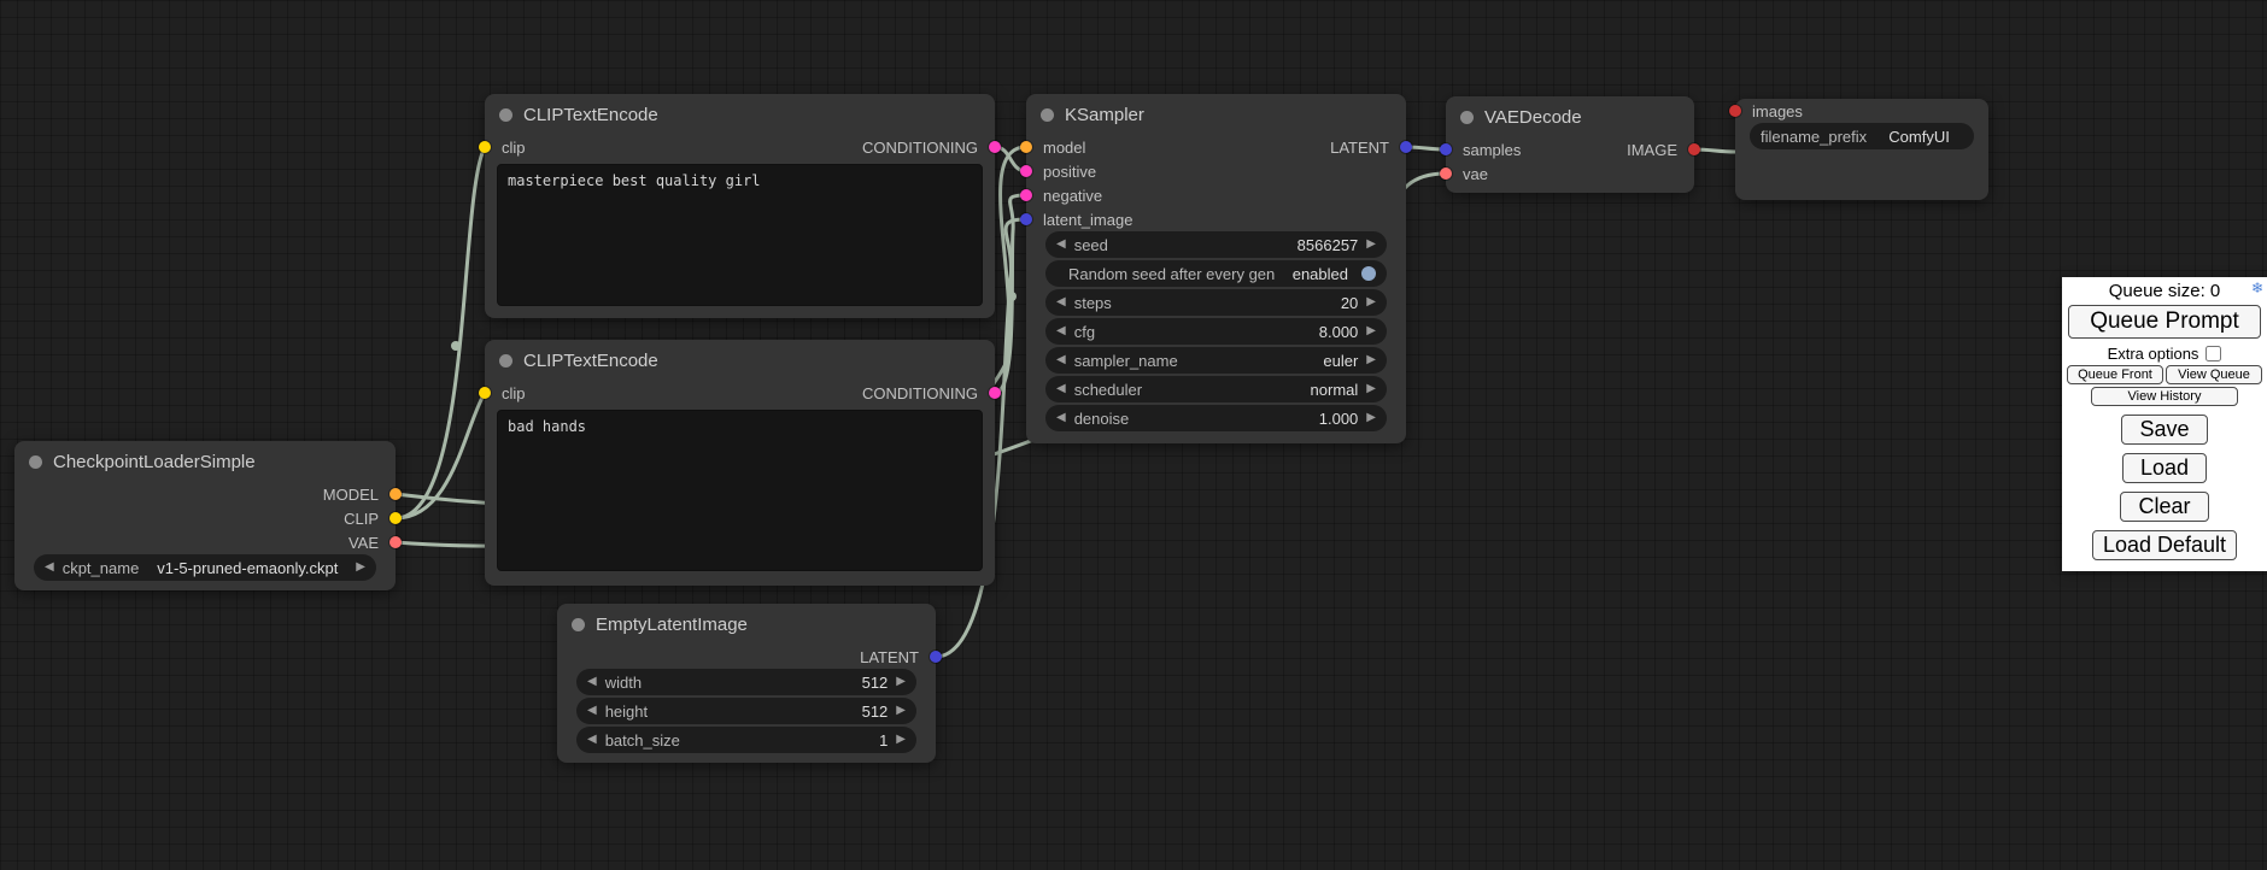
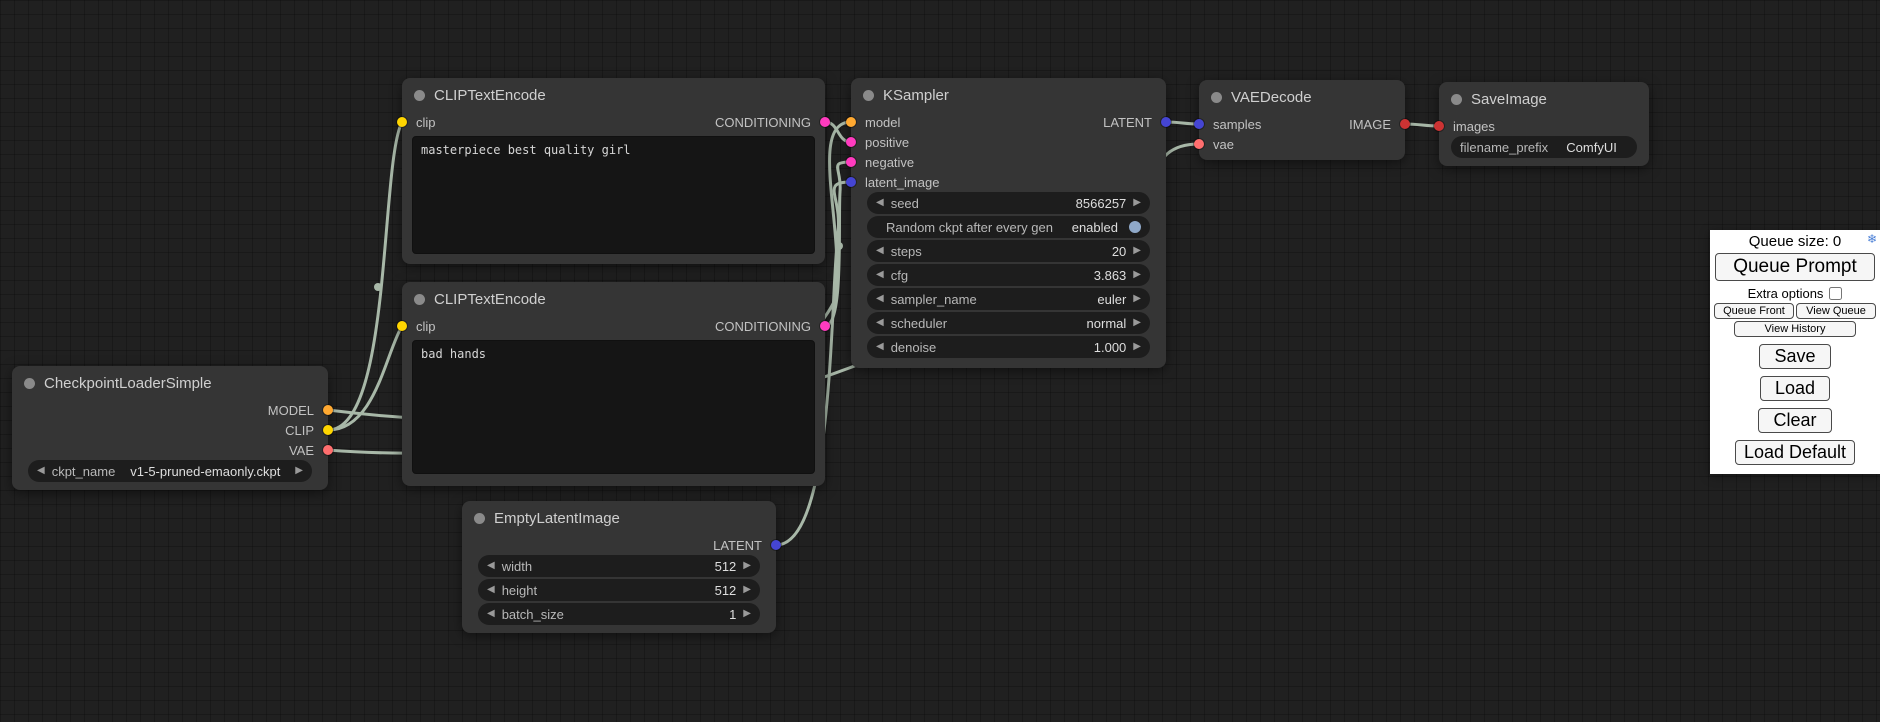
  CheckpointLoaderSimple
  MODEL
  CLIP
  VAE
  ◀
  ckpt_name
  v1-5-pruned-emaonly.ckpt
  ▶
  CLIPTextEncode
  clip
  CONDITIONING
  masterpiece best quality girl
  CLIPTextEncode
  clip
  CONDITIONING
  bad hands
  EmptyLatentImage
  LATENT
  ◀
  width
  512
  ▶
  ◀
  height
  512
  ▶
  ◀
  batch_size
  1
  ▶
  KSampler
  model
  LATENT
  positive
  negative
  latent_image
  ◀
  seed
  8566257
  ▶
- Random seed after every gen
+ Random ckpt after every gen
  enabled
  ◀
  steps
  20
  ▶
  ◀
  cfg
- 8.000
+ 3.863
  ▶
  ◀
  sampler_name
  euler
  ▶
  ◀
  scheduler
  normal
  ▶
  ◀
  denoise
  1.000
  ▶
  VAEDecode
  samples
  IMAGE
  vae
+ SaveImage
  images
  filename_prefix
  ComfyUI
  Queue size: 0
  ❄
  Queue Prompt
  Extra options
  Queue Front
  View Queue
  View History
  Save
  Load
  Clear
  Load Default
